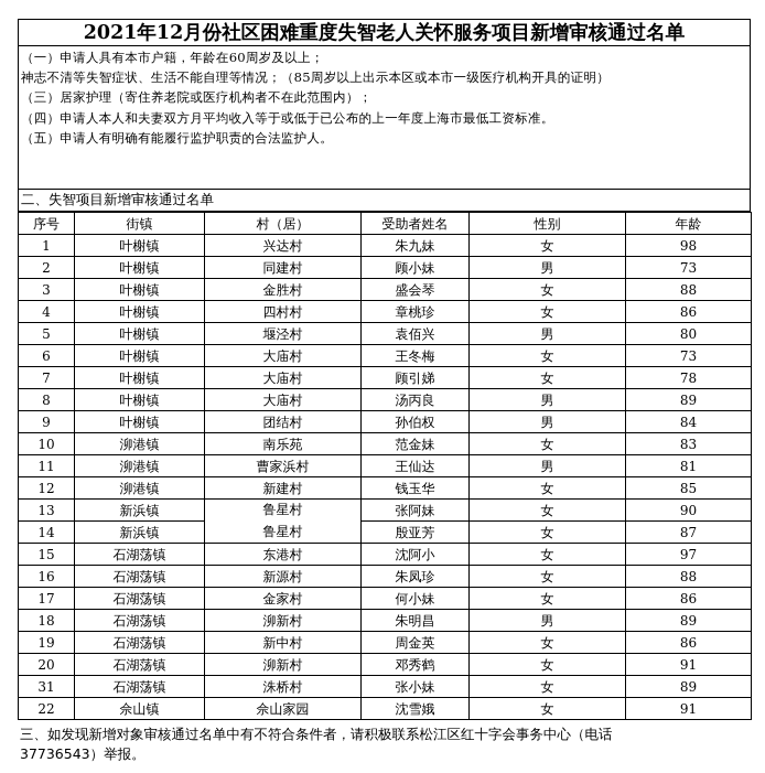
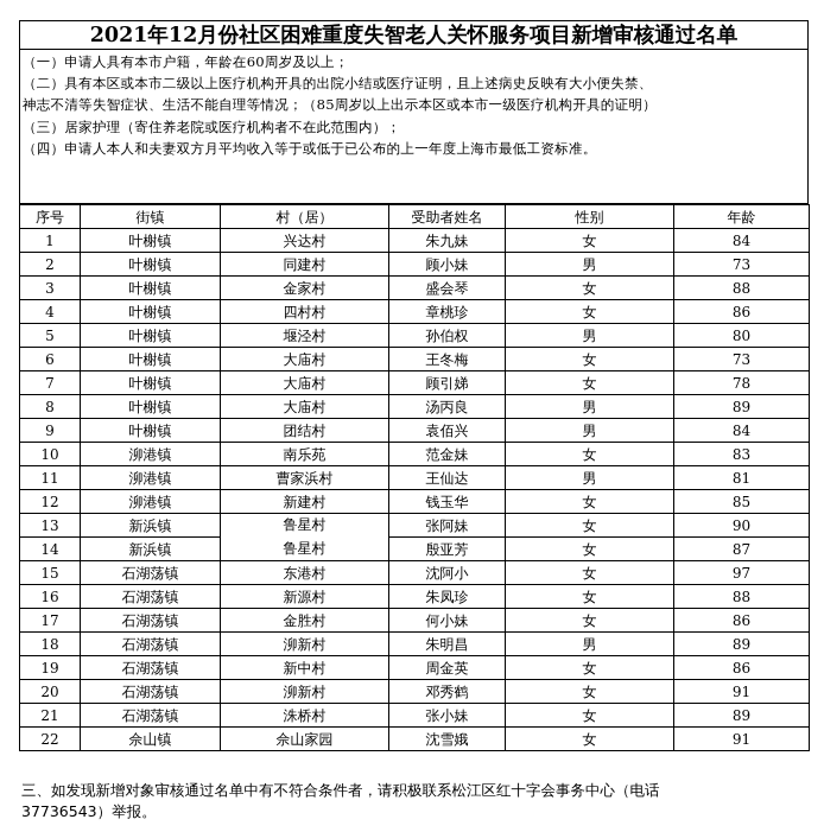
  2021年12月份社区困难重度失智老人关怀服务项目新增审核通过名单
  （一）申请人具有本市户籍，年龄在60周岁及以上；
+ （二）具有本区或本市二级以上医疗机构开具的出院小结或医疗证明，且上述病史反映有大小便失禁、
  神志不清等失智症状、生活不能自理等情况；（85周岁以上出示本区或本市一级医疗机构开具的证明）
  （三）居家护理（寄住养老院或医疗机构者不在此范围内）；
  （四）申请人本人和夫妻双方月平均收入等于或低于已公布的上一年度上海市最低工资标准。
- （五）申请人有明确有能履行监护职责的合法监护人。
- 二、失智项目新增审核通过名单
  序号	街镇	村（居）	受助者姓名	性别	年龄
- 1	叶榭镇	兴达村	朱九妹	女	98
+ 1	叶榭镇	兴达村	朱九妹	女	84
  2	叶榭镇	同建村	顾小妹	男	73
- 3	叶榭镇	金胜村	盛会琴	女	88
+ 3	叶榭镇	金家村	盛会琴	女	88
  4	叶榭镇	四村村	章桃珍	女	86
- 5	叶榭镇	堰泾村	袁佰兴	男	80
+ 5	叶榭镇	堰泾村	孙伯权	男	80
  6	叶榭镇	大庙村	王冬梅	女	73
  7	叶榭镇	大庙村	顾引娣	女	78
  8	叶榭镇	大庙村	汤丙良	男	89
- 9	叶榭镇	团结村	孙伯权	男	84
+ 9	叶榭镇	团结村	袁佰兴	男	84
  10	泖港镇	南乐苑	范金妹	女	83
  11	泖港镇	曹家浜村	王仙达	男	81
  12	泖港镇	新建村	钱玉华	女	85
  13	新浜镇	鲁星村鲁星村	张阿妹	女	90
  14	新浜镇	殷亚芳	女	87
  15	石湖荡镇	东港村	沈阿小	女	97
  16	石湖荡镇	新源村	朱凤珍	女	88
- 17	石湖荡镇	金家村	何小妹	女	86
+ 17	石湖荡镇	金胜村	何小妹	女	86
  18	石湖荡镇	泖新村	朱明昌	男	89
  19	石湖荡镇	新中村	周金英	女	86
  20	石湖荡镇	泖新村	邓秀鹤	女	91
- 31	石湖荡镇	洙桥村	张小妹	女	89
+ 21	石湖荡镇	洙桥村	张小妹	女	89
  22	佘山镇	佘山家园	沈雪娥	女	91
  三、如发现新增对象审核通过名单中有不符合条件者，请积极联系松江区红十字会事务中心（电话
  37736543）举报。
